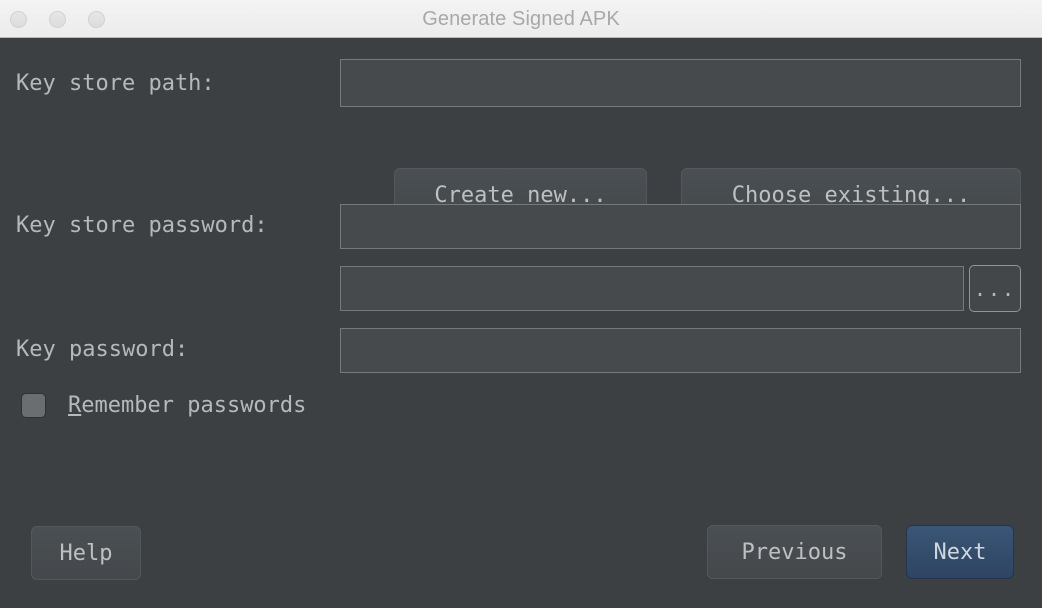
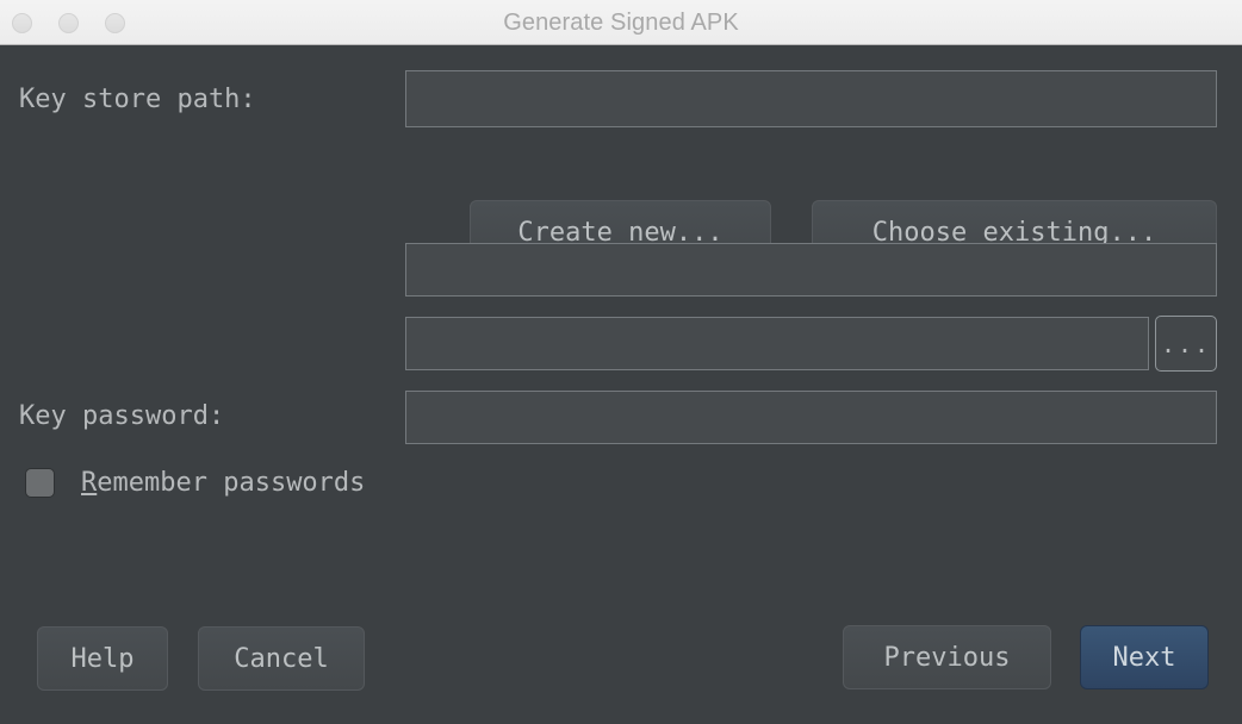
  Generate Signed APK
  Key store path:
  Create new...
  Choose existing...
- Key store password:
  ...
  Key password:
  Remember passwords
  Help
+ Cancel
  Previous
  Next
